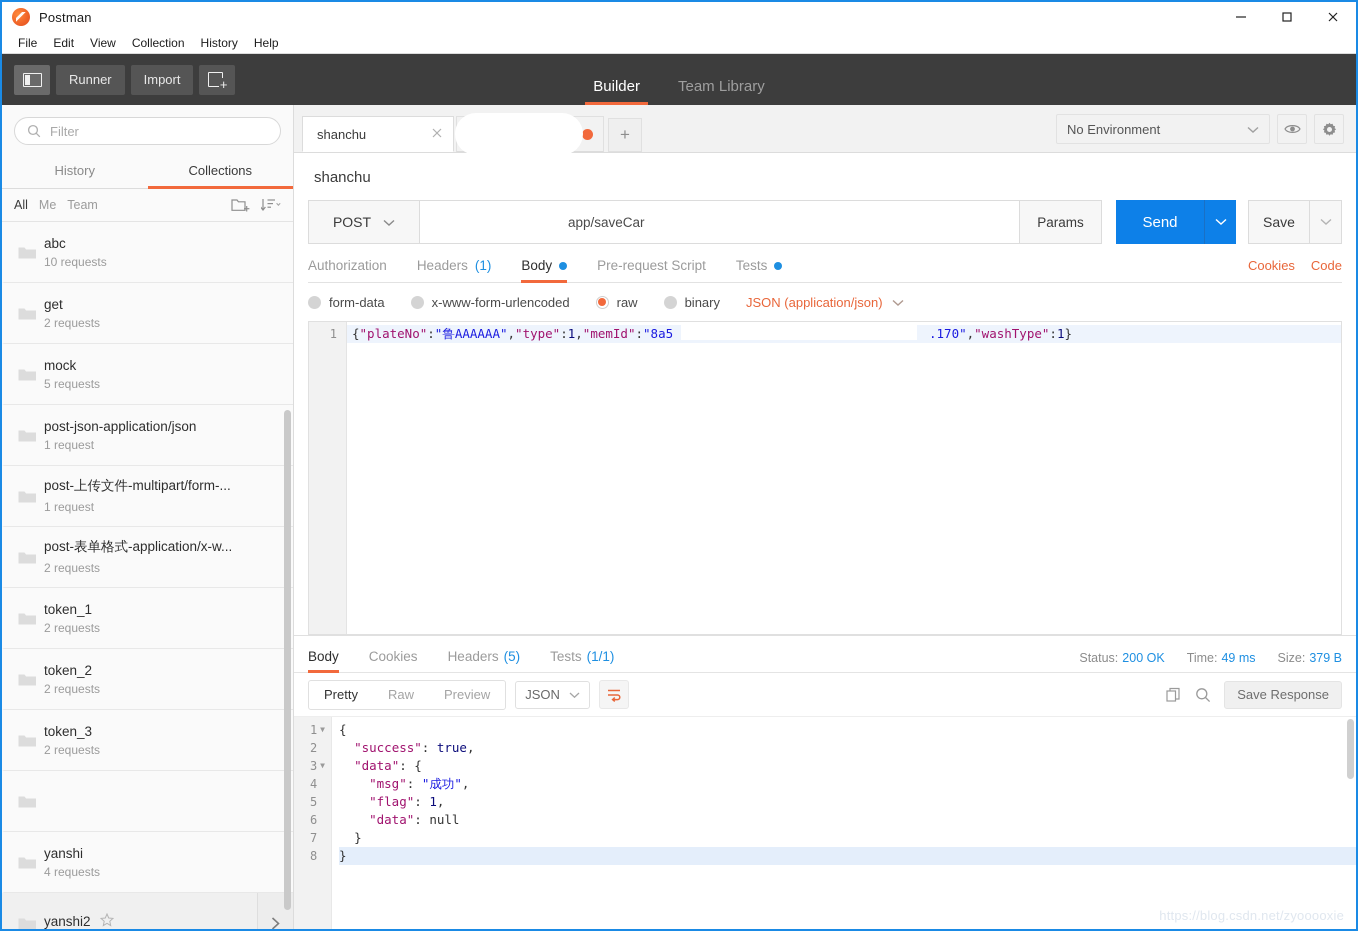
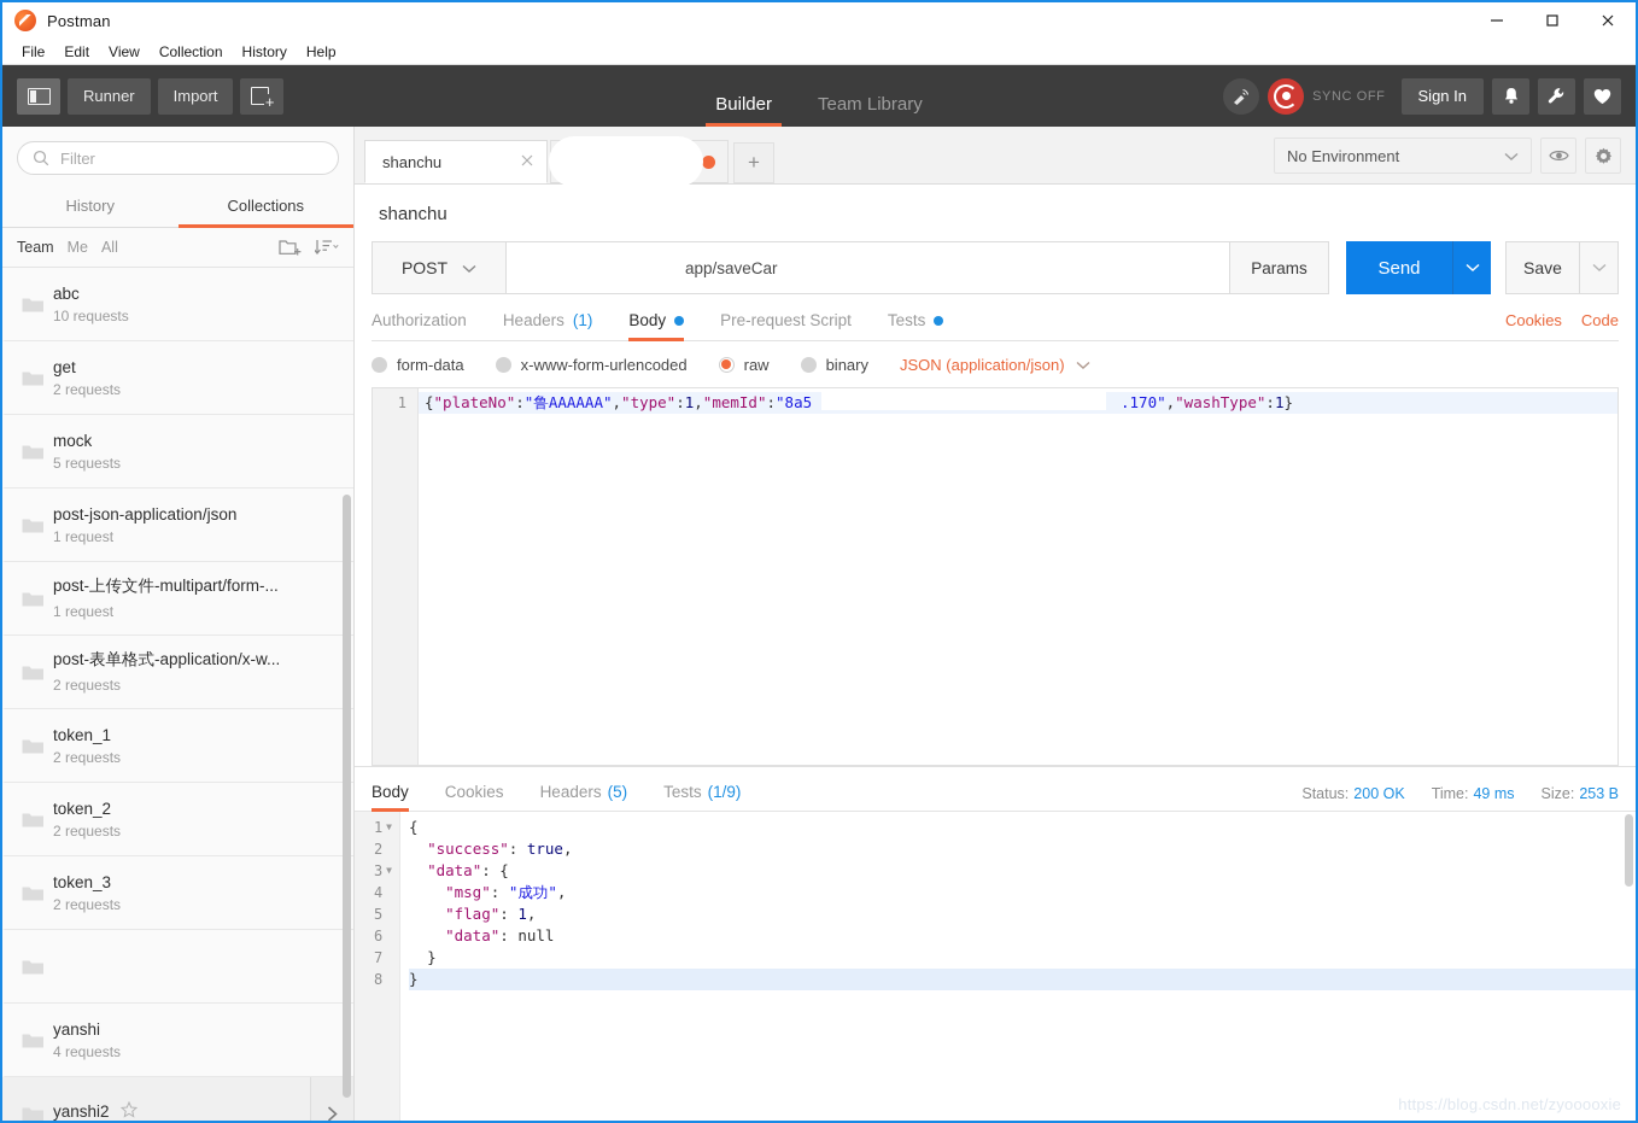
  Postman
  File
  Edit
  View
  Collection
  History
  Help
  Runner
  Import
  Builder
  Team Library
+ SYNC OFF
+ Sign In
  Filter
  History
  Collections
- All
+ Team
  Me
- Team
+ All
  abc
  10 requests
  get
  2 requests
  mock
  5 requests
  post-json-application/json
  1 request
  post-上传文件-multipart/form-...
  1 request
  post-表单格式-application/x-w...
  2 requests
  token_1
  2 requests
  token_2
  2 requests
  token_3
  2 requests
  yanshi
  4 requests
  yanshi2
  shanchu
  +
  No Environment
  shanchu
  POST
  app/saveCar
  Params
  Send
  Save
  Authorization
  Headers
  (1)
  Body
  Pre-request Script
  Tests
  Cookies
  Code
  form-data
  x-www-form-urlencoded
  raw
  binary
  JSON (application/json)
  1
  {"plateNo":"鲁AAAAAA","type":1,"memId":"8a5 .170","washType":1}
  Body
  Cookies
  Headers
  (5)
  Tests
- (1/1)
+ (1/9)
  Status: 200 OK
  Time: 49 ms
- Size: 379 B
+ Size: 253 B
- Pretty
- Raw
- Preview
- JSON
- Save Response
  1
  ▼
  2
  3
  ▼
  4
  5
  6
  7
  8
  {
  "success": true,
  "data": {
  "msg": "成功",
  "flag": 1,
  "data": null
  }
  }
  https://blog.csdn.net/zyooooxie
